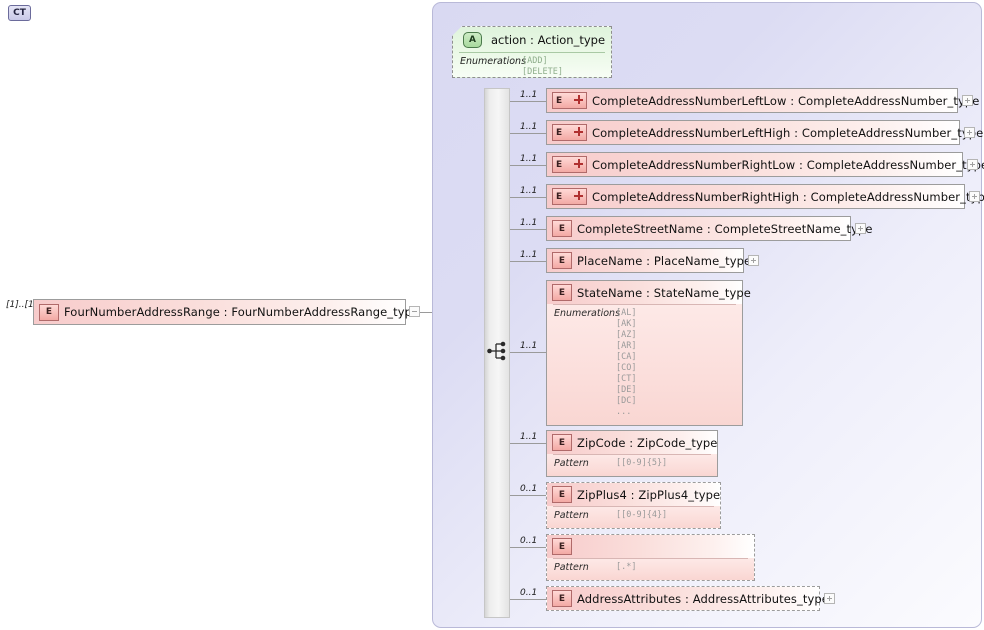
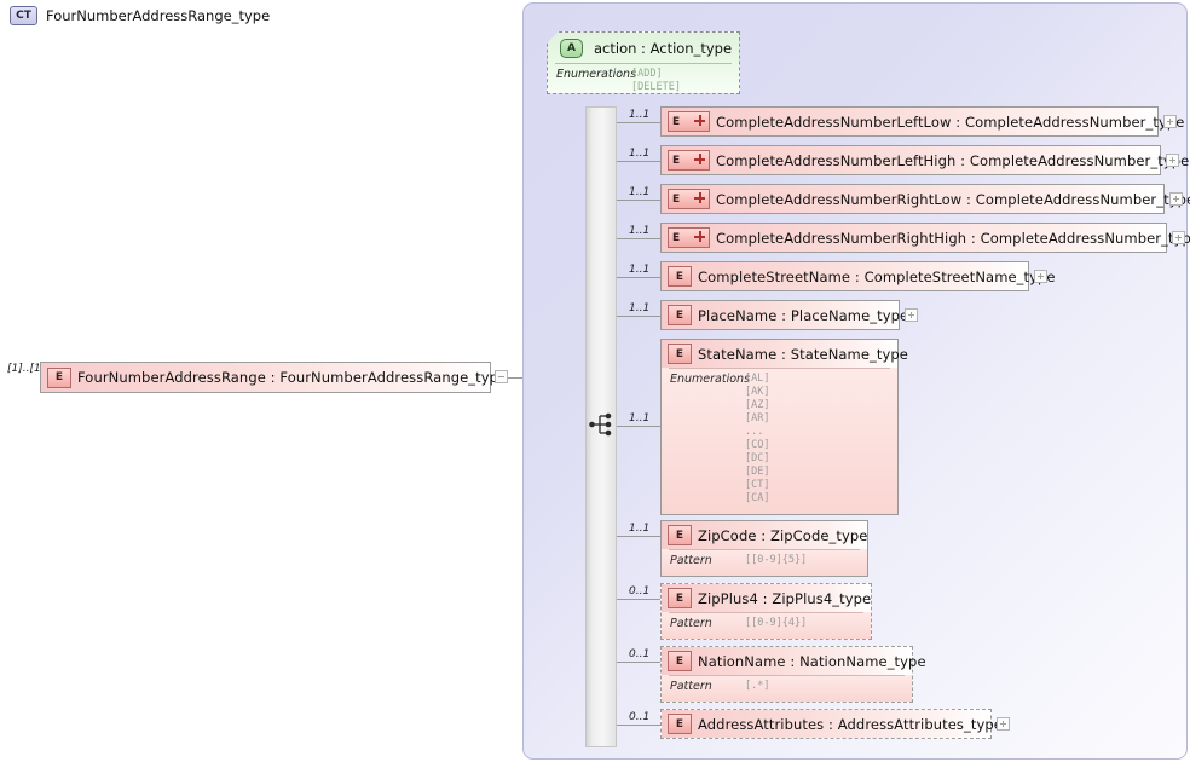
  [1]..[1
  E
  FourNumberAddressRange : FourNumberAddressRange_ty
  CT
+ FourNumberAddressRange_type
  A
  action : Action_type
  Enumeration
  [ADD]
  [DELETE]
  1..1
  E
  CompleteAddressNumberLeftLow : CompleteAddressNumber_te
  1..1
  E
  CompleteAddressNumberLeftHigh : CompleteAddressNumber_te
  1..1
  E
  CompleteAddressNumberRightLow : CompleteAddressNumber_t
  1..1
  E
  CompleteAddressNumberRightHigh : CompleteAddressNumber_p
  1..1
  E
  CompleteStreetName : CompleteStreetName_te
  1..1
  E
  PlaceName : PlaceName_typ
  1..1
  E
  StateName : StateName_type
  Enumeration
  [AL]
  [AK]
  [AZ]
  [AR]
- [CA]
+ ...
  [CO]
- [CT]
+ [DC]
  [DE]
- [DC]
+ [CT]
- ...
+ [CA]
  1..1
  E
  ZipCode : ZipCode_type
  Pattern
  [[0-9]{5}]
  0..1
  E
  ZipPlus4 : ZipPlus4_type
  Pattern
  [[0-9]{4}]
  0..1
  E
+ NationName : NationName_type
  Pattern
  [.*]
  0..1
  E
  AddressAttributes : AddressAttributes_typ
